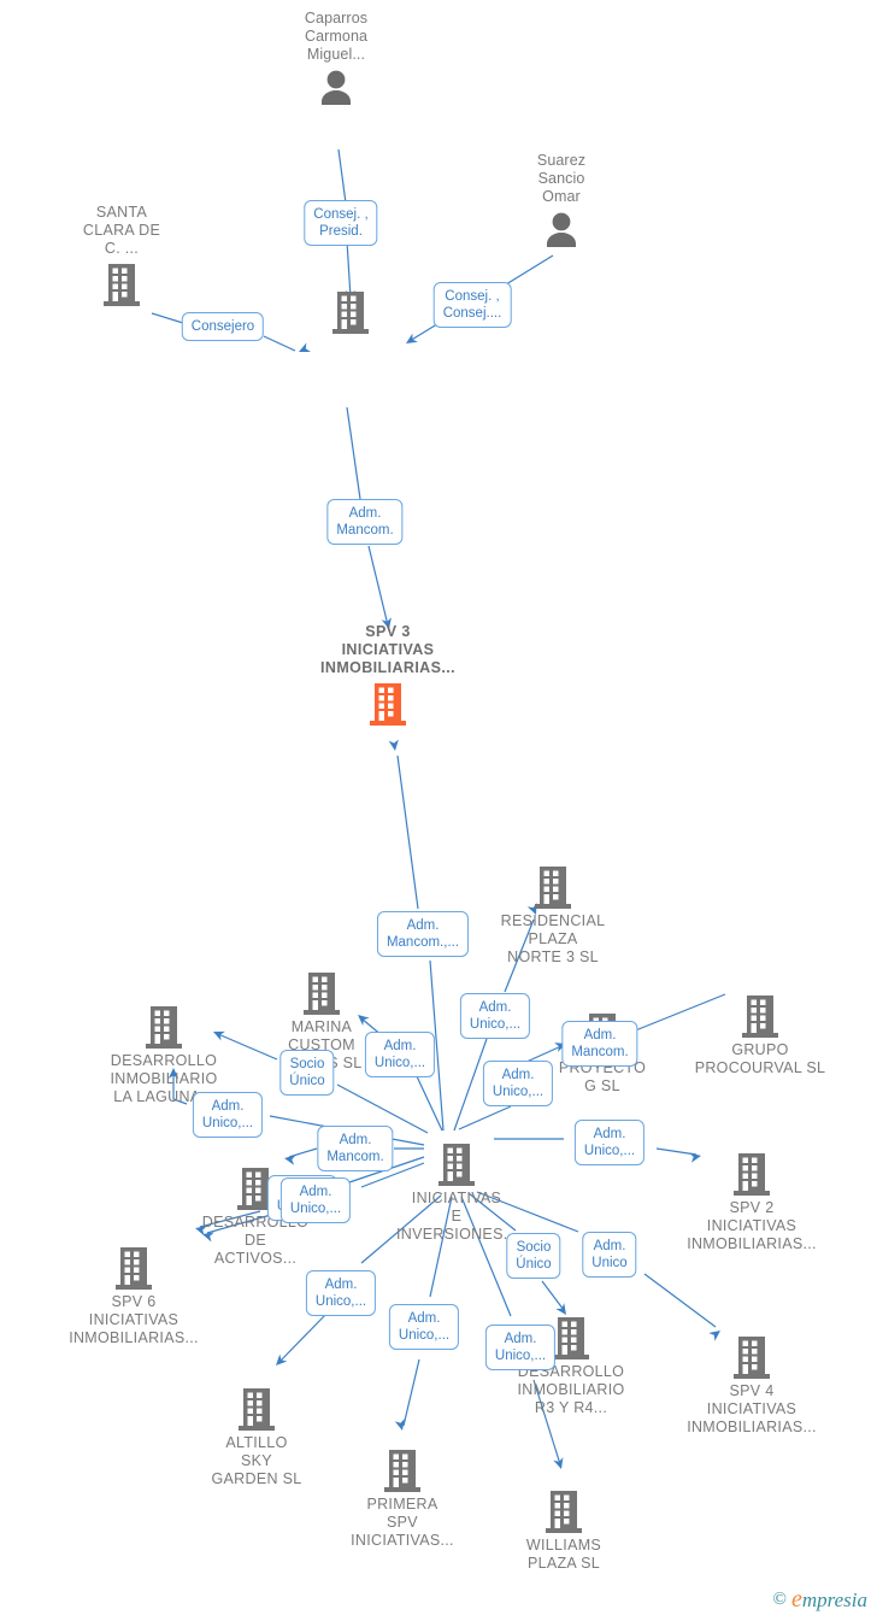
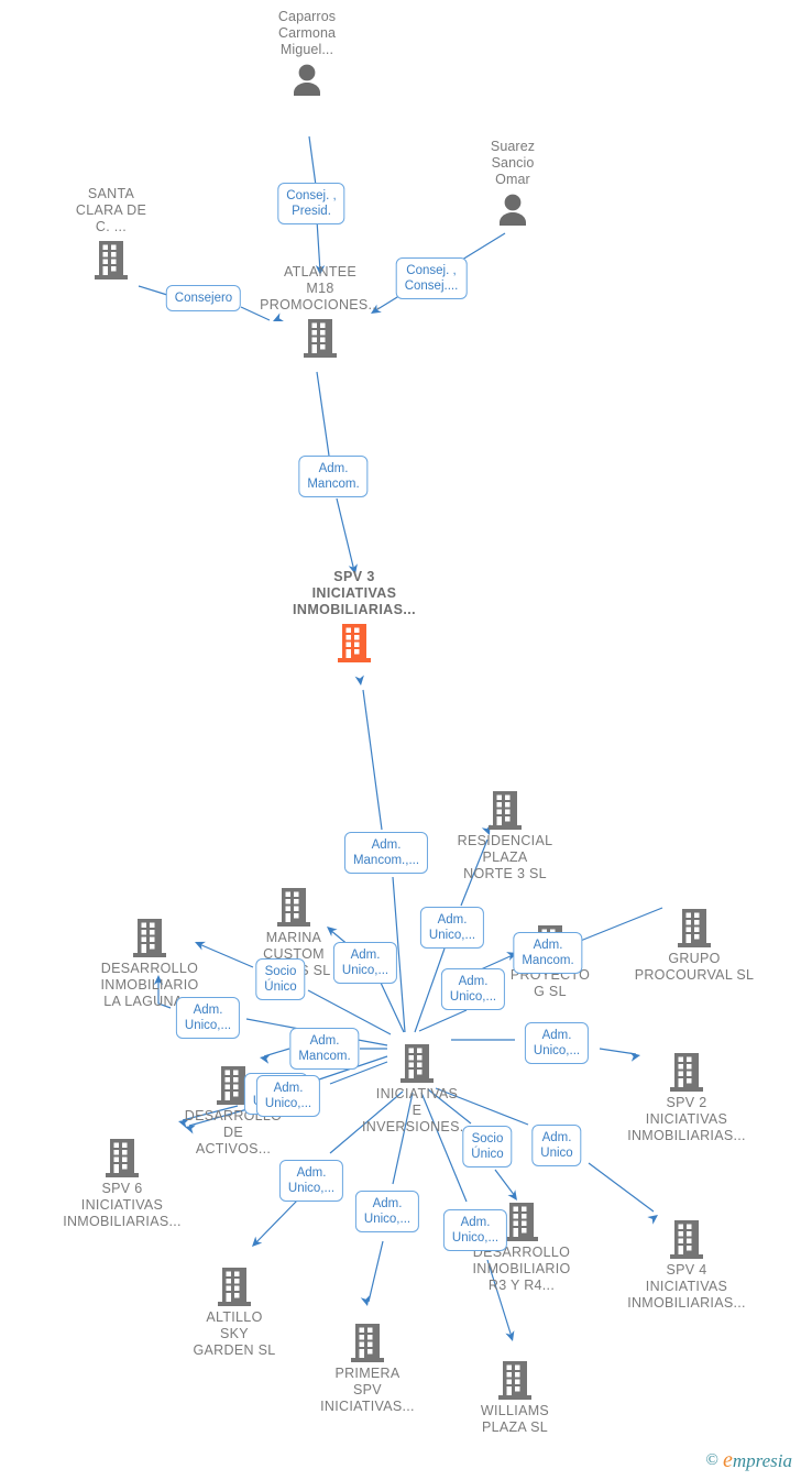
  Caparros
  Carmona
  Miguel...
  Suarez
  Sancio
  Omar
  SANTA
  CLARA DE
  C. ...
+ ATLANTEE
+ M18
+ PROMOCIONES...
  SPV 3
  INICIATIVAS
  INMOBILIARIAS...
  RESIDENCIAL
  PLAZA
  NORTE 3 SL
  MARINA
  CUSTOM
  GRUPO
  PROCOURVAL SL
  PROYECTO
  G SL
  DESARROLLO
  INMOBILIARIO
  DESARRO
  DE
  ACTIVOS...
  INICIATIVAS
  E
  INVERSIONES.
  SPV 2
  INICIATIVAS
  INMOBILIARIAS...
  SPV 6
  INICIATIVAS
  INMOBILIARIAS...
  DESARROLLO
  INMOBILIARIO
  R3 Y R4...
  SPV 4
  INICIATIVAS
  INMOBILIARIAS...
  ALTILLO
  SKY
  GARDEN SL
  PRIMERA
  SPV
  INICIATIVAS...
  WILLIAMS
  PLAZA SL
  Consej. ,
  Presid.
  Consej. ,
  Consej....
  Consejero
  Adm.
  Mancom.
  Adm.
  Mancom.,...
  Adm.
  Unico,...
  Adm.
  Unico,...
  Adm.
  Unico,...
  Socio
  Único
  Adm.
  Mancom.
  Adm.
  Unico,...
  Adm.
  Mancom.
  Adm.
  Unico,...
  Adm.
  Unico
  Socio
  Único
  Adm.
  Unico,...
  Adm.
  Unico,...
  Adm.
  Unico,...
  Adm.
  Unico,...
  ©
  empresia
